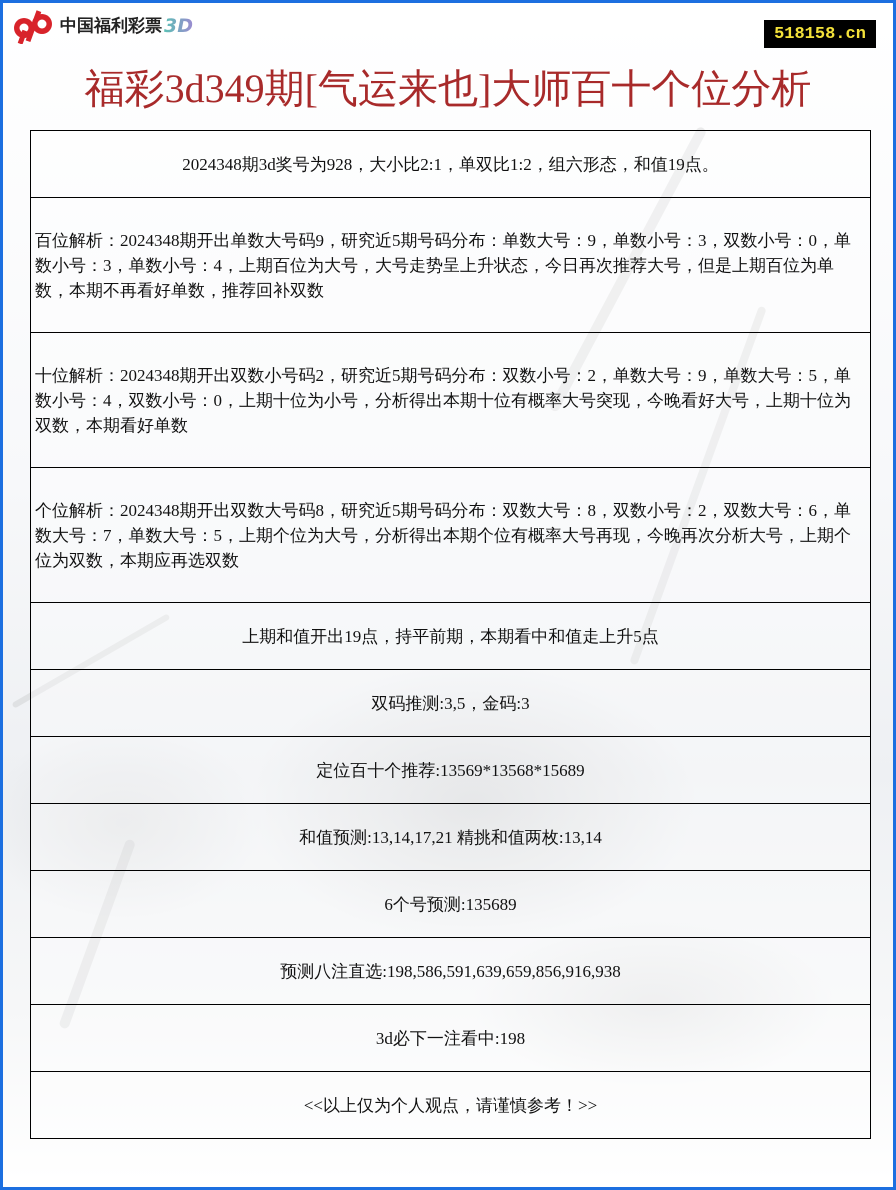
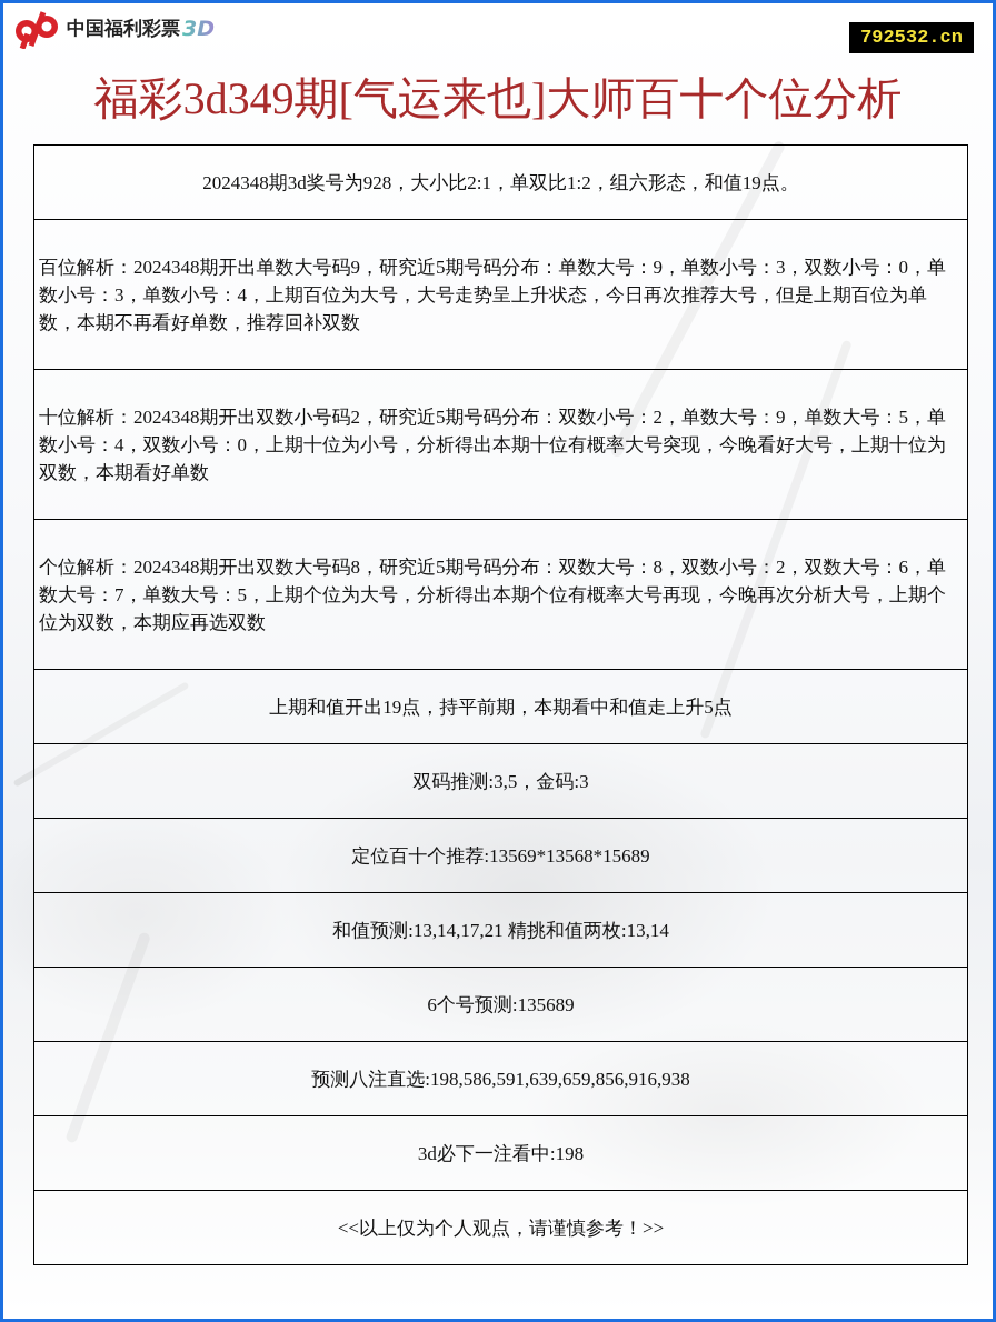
  中国福利彩票
  3D
- 518158.cn
+ 792532.cn
  福彩3d349期[气运来也]大师百十个位分析
  2024348期3d奖号为928，大小比2:1，单双比1:2，组六形态，和值19点。
  百位解析：2024348期开出单数大号码9，研究近5期号码分布：单数大号：9，单数小号：3，双数小号：0，单数小号：3，单数小号：4，上期百位为大号，大号走势呈上升状态，今日再次推荐大号，但是上期百位为单数，本期不再看好单数，推荐回补双数
  十位解析：2024348期开出双数小号码2，研究近5期号码分布：双数小号：2，单数大号：9，单数大号：5，单数小号：4，双数小号：0，上期十位为小号，分析得出本期十位有概率大号突现，今晚看好大号，上期十位为双数，本期看好单数
  个位解析：2024348期开出双数大号码8，研究近5期号码分布：双数大号：8，双数小号：2，双数大号：6，单数大号：7，单数大号：5，上期个位为大号，分析得出本期个位有概率大号再现，今晚再次分析大号，上期个位为双数，本期应再选双数
  上期和值开出19点，持平前期，本期看中和值走上升5点
  双码推测:3,5，金码:3
  定位百十个推荐:13569*13568*15689
  和值预测:13,14,17,21 精挑和值两枚:13,14
  6个号预测:135689
  预测八注直选:198,586,591,639,659,856,916,938
  3d必下一注看中:198
  <<以上仅为个人观点，请谨慎参考！>>
